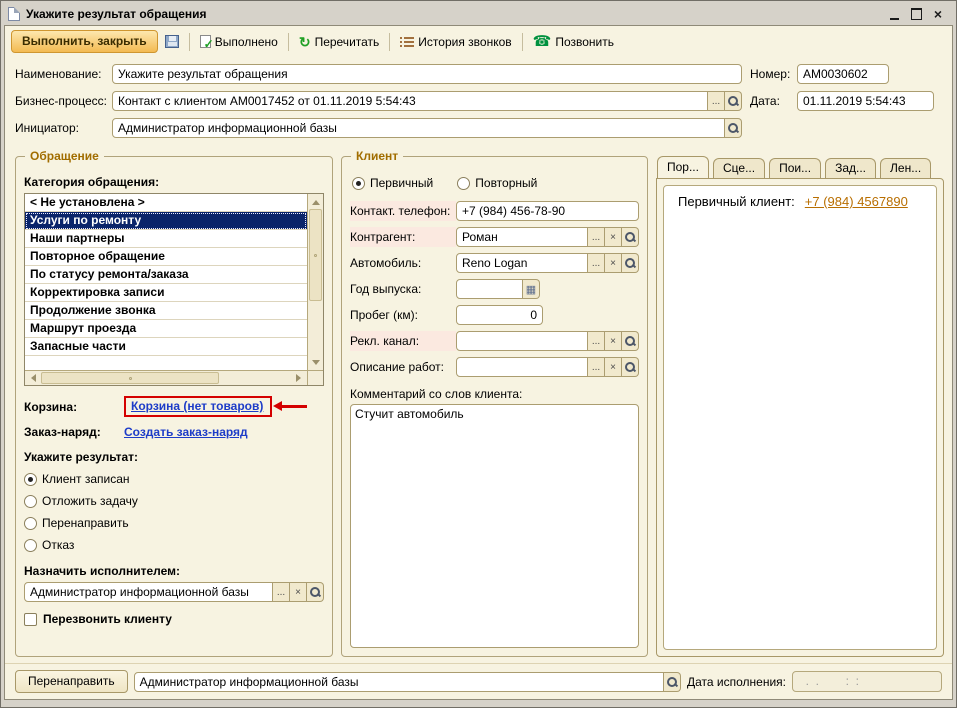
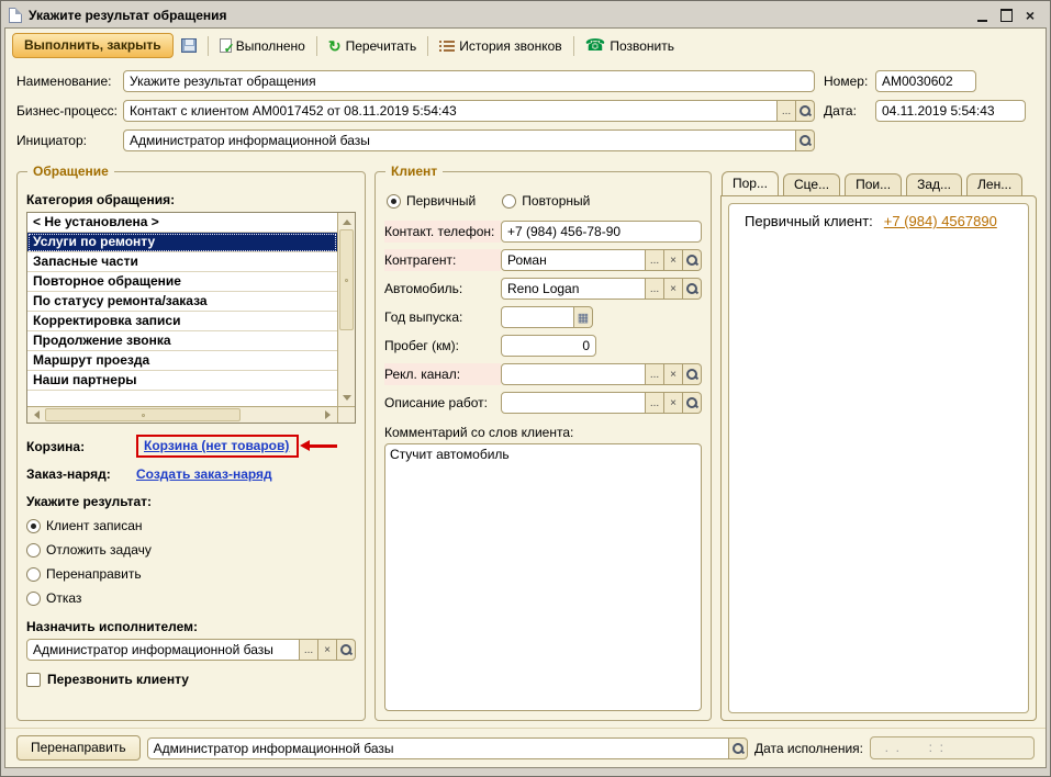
  Укажите результат обращения
  ×
  Выполнить, закрыть
  Выполнено
  ↻
  Перечитать
  История звонков
  ☎
  Позвонить
  Наименование:
  Укажите результат обращения
  Номер:
  AM0030602
  Бизнес-процесс:
- Контакт с клиентом АМ0017452 от 01.11.2019 5:54:43
+ Контакт с клиентом АМ0017452 от 08.11.2019 5:54:43
  ...
  Дата:
- 01.11.2019 5:54:43
+ 04.11.2019 5:54:43
  Инициатор:
  Администратор информационной базы
  Обращение
  Категория обращения:
  < Не установлена >
  Услуги по ремонту
- Наши партнеры
+ Запасные части
  Повторное обращение
  По статусу ремонта/заказа
  Корректировка записи
  Продолжение звонка
  Маршрут проезда
- Запасные части
+ Наши партнеры
  Корзина:
  Корзина (нет товаров)
  Заказ-наряд:
  Создать заказ-наряд
  Укажите результат:
  Клиент записан
  Отложить задачу
  Перенаправить
  Отказ
  Назначить исполнителем:
  Администратор информационной базы
  ...
  ×
  Перезвонить клиенту
  Клиент
  Первичный
  Повторный
  Контакт. телефон:
  +7 (984) 456-78-90
  Контрагент:
  Роман
  ...
  ×
  Автомобиль:
  Reno Logan
  ...
  ×
  Год выпуска:
  ▦
  Пробег (км):
  0
  Рекл. канал:
  ...
  ×
  Описание работ:
  ...
  ×
  Комментарий со слов клиента:
  Стучит автомобиль
  Пор...
  Сце...
  Пои...
  Зад...
  Лен...
  Первичный клиент:
  +7 (984) 4567890
  Перенаправить
  Администратор информационной базы
  Дата исполнения:
  . . : :
